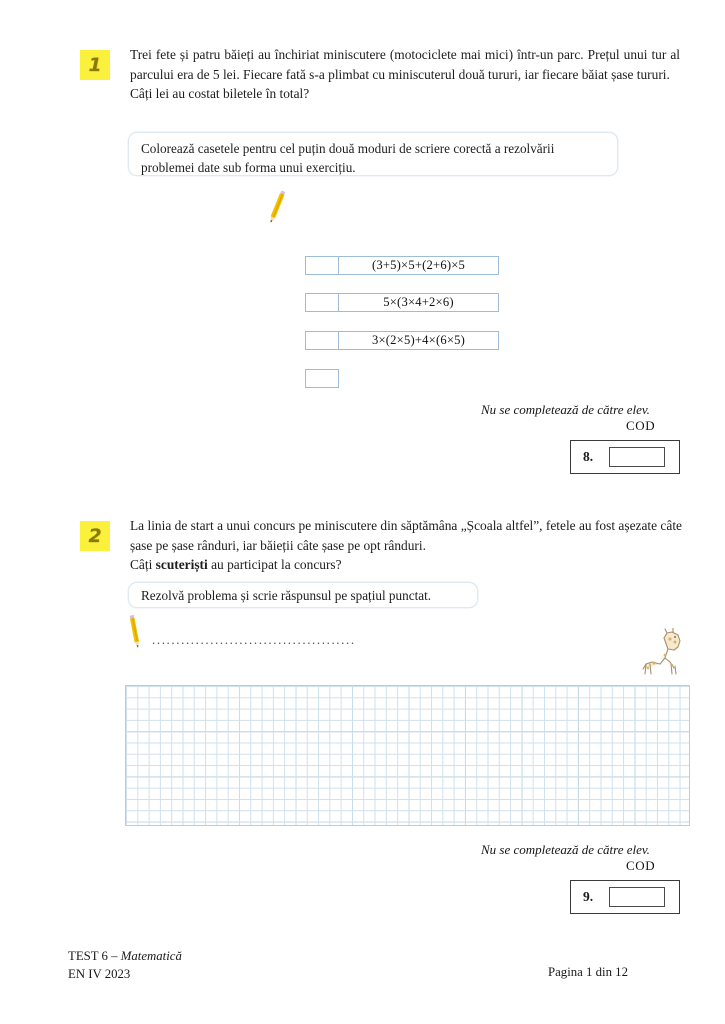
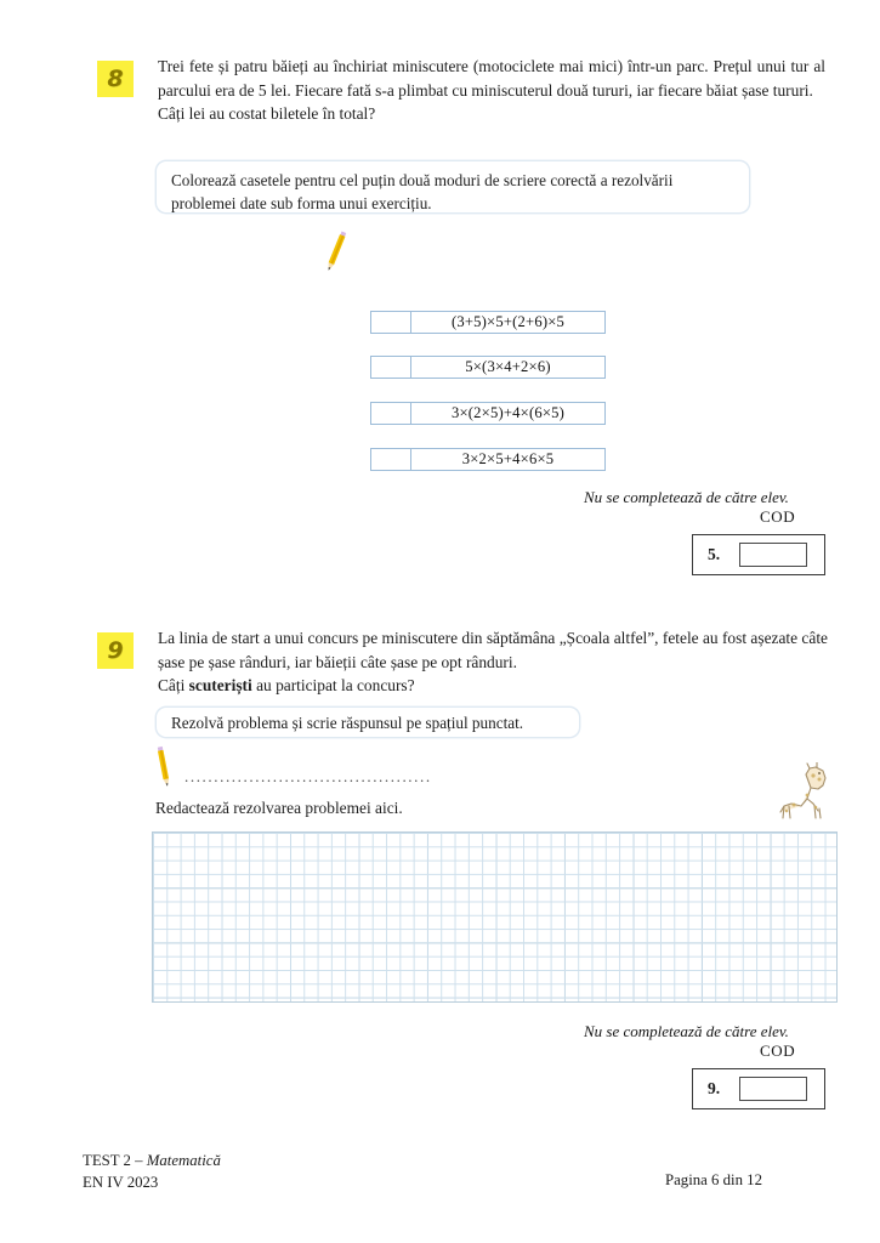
- 1
+ 8
  Trei fete și patru băieți au închiriat miniscutere (motociclete mai mici) într-un parc. Prețul unui tur al parcului era de 5 lei. Fiecare fată s-a plimbat cu miniscuterul două tururi, iar fiecare băiat șase tururi.
  Câți lei au costat biletele în total?
  Colorează casetele pentru cel puțin două moduri de scriere corectă a rezolvării problemei date sub forma unui exercițiu.
  (3+5)×5+(2+6)×5
  5×(3×4+2×6)
  3×(2×5)+4×(6×5)
+ 3×2×5+4×6×5
  Nu se completează de către elev.
  COD
- 8.
+ 5.
- 2
+ 9
  La linia de start a unui concurs pe miniscutere din săptămâna „Școala altfel”, fetele au fost așezate câte șase pe șase rânduri, iar băieții câte șase pe opt rânduri.
  Câți scuteriști au participat la concurs?
  Rezolvă problema și scrie răspunsul pe spațiul punctat.
  ..........................................
+ Redactează rezolvarea problemei aici.
  Nu se completează de către elev.
  COD
  9.
- TEST 6 – Matematică
+ TEST 2 – Matematică
  EN IV 2023
- Pagina 1 din 12
+ Pagina 6 din 12
